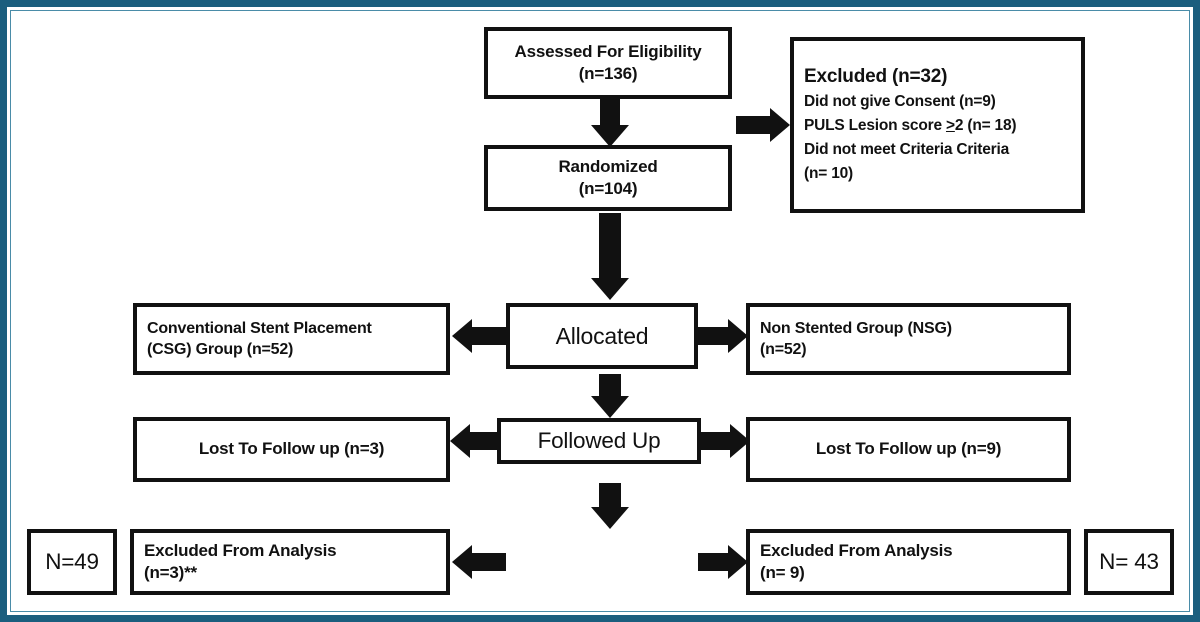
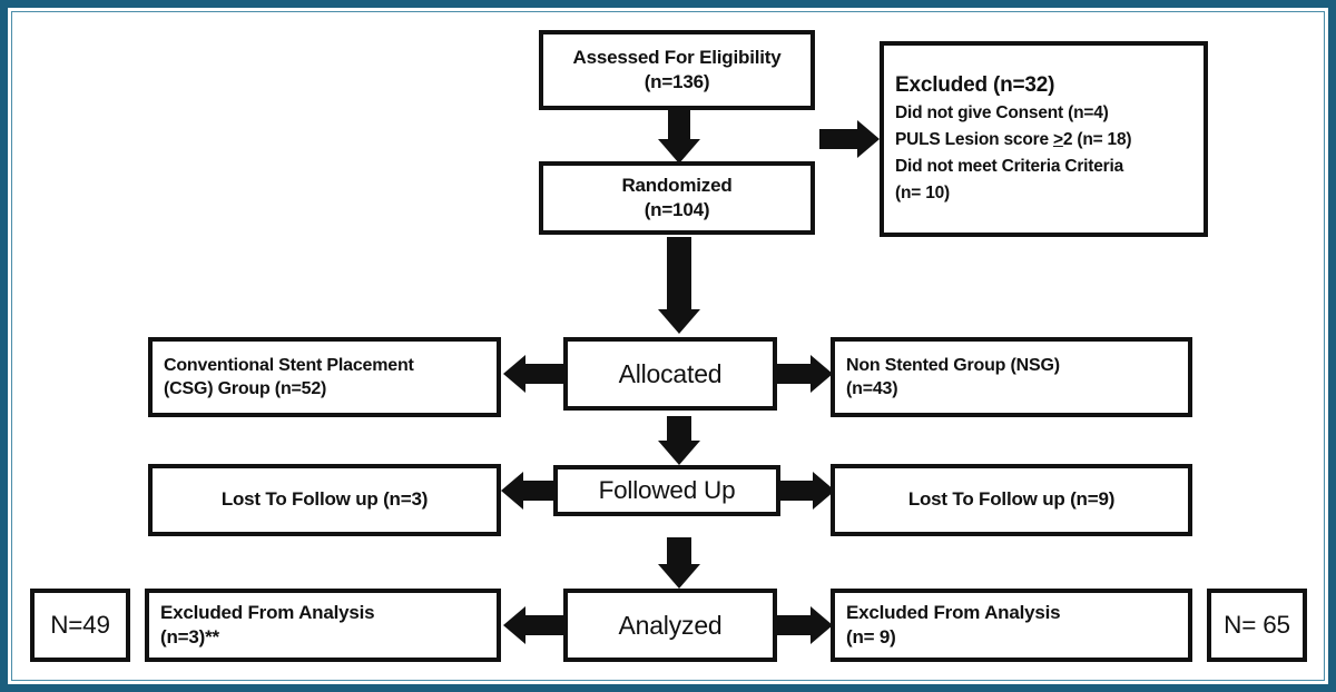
  Assessed For Eligibility
  (n=136)
  Excluded (n=32)
- Did not give Consent (n=9)
+ Did not give Consent (n=4)
  PULS Lesion score >2 (n= 18)
  Did not meet Criteria Criteria
  (n= 10)
  Randomized
  (n=104)
  Allocated
  Conventional Stent Placement
  (CSG) Group (n=52)
  Non Stented Group (NSG)
- (n=52)
+ (n=43)
  Followed Up
  Lost To Follow up (n=3)
  Lost To Follow up (n=9)
+ Analyzed
  N=49
  Excluded From Analysis
  (n=3)**
  Excluded From Analysis
  (n= 9)
- N= 43
+ N= 65
